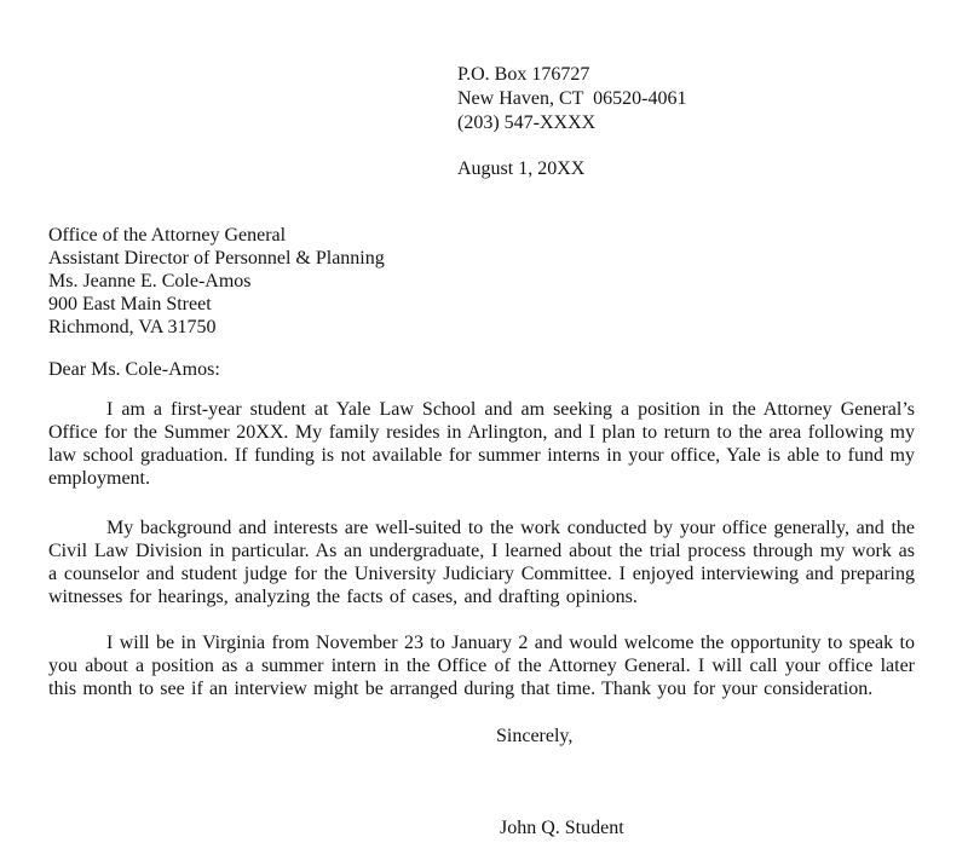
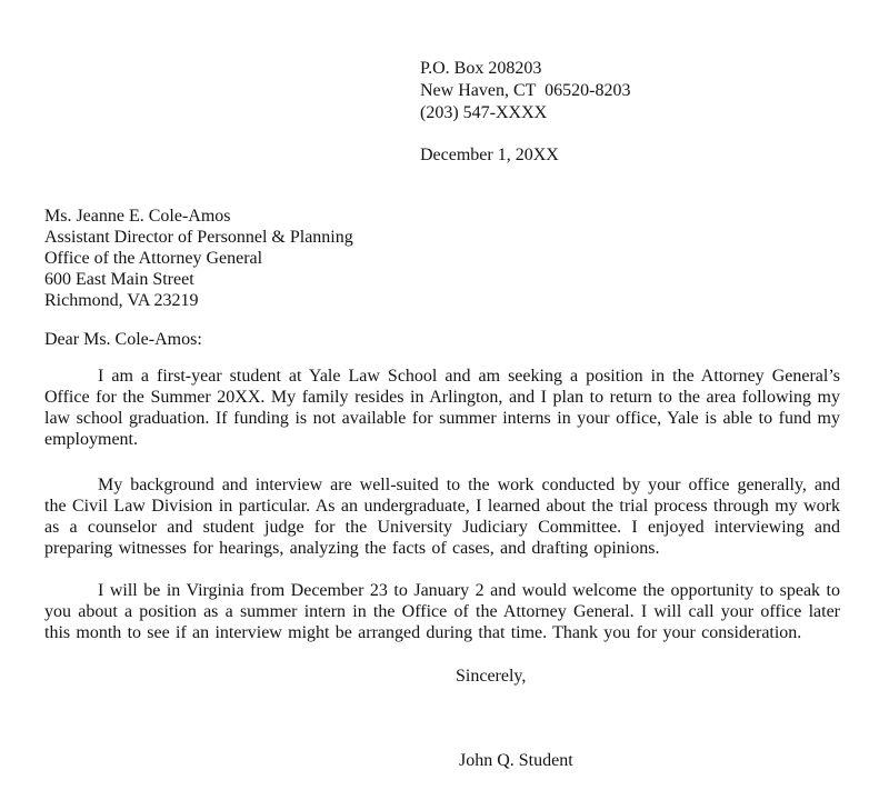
- P.O. Box 176727
+ P.O. Box 208203
- New Haven, CT 06520-4061
+ New Haven, CT 06520-8203
  (203) 547-XXXX
- August 1, 20XX
+ December 1, 20XX
- Office of the Attorney General
+ Ms. Jeanne E. Cole-Amos
  Assistant Director of Personnel & Planning
- Ms. Jeanne E. Cole-Amos
+ Office of the Attorney General
- 900 East Main Street
+ 600 East Main Street
- Richmond, VA 31750
+ Richmond, VA 23219
  Dear Ms. Cole-Amos:
  I am a first-year student at Yale Law School and am seeking a position in the Attorney General’s Office for the Summer 20XX. My family resides in Arlington, and I plan to return to the area following my law school graduation. If funding is not available for summer interns in your office, Yale is able to fund my employment.
- My background and interests are well-suited to the work conducted by your office generally, and the Civil Law Division in particular. As an undergraduate, I learned about the trial process through my work as a counselor and student judge for the University Judiciary Committee. I enjoyed interviewing and preparing witnesses for hearings, analyzing the facts of cases, and drafting opinions.
+ My background and interview are well-suited to the work conducted by your office generally, and the Civil Law Division in particular. As an undergraduate, I learned about the trial process through my work as a counselor and student judge for the University Judiciary Committee. I enjoyed interviewing and preparing witnesses for hearings, analyzing the facts of cases, and drafting opinions.
- I will be in Virginia from November 23 to January 2 and would welcome the opportunity to speak to you about a position as a summer intern in the Office of the Attorney General. I will call your office later this month to see if an interview might be arranged during that time. Thank you for your consideration.
+ I will be in Virginia from December 23 to January 2 and would welcome the opportunity to speak to you about a position as a summer intern in the Office of the Attorney General. I will call your office later this month to see if an interview might be arranged during that time. Thank you for your consideration.
  Sincerely,
  John Q. Student
